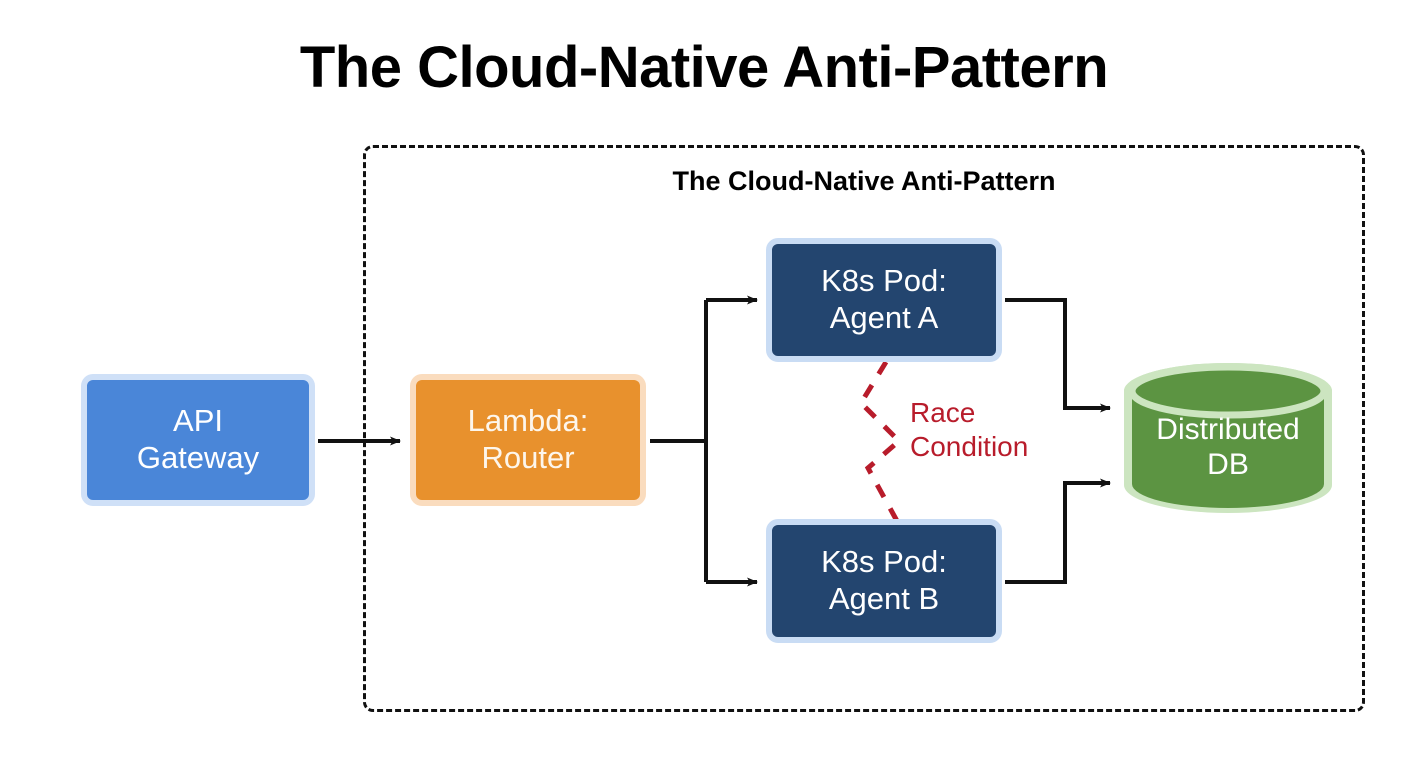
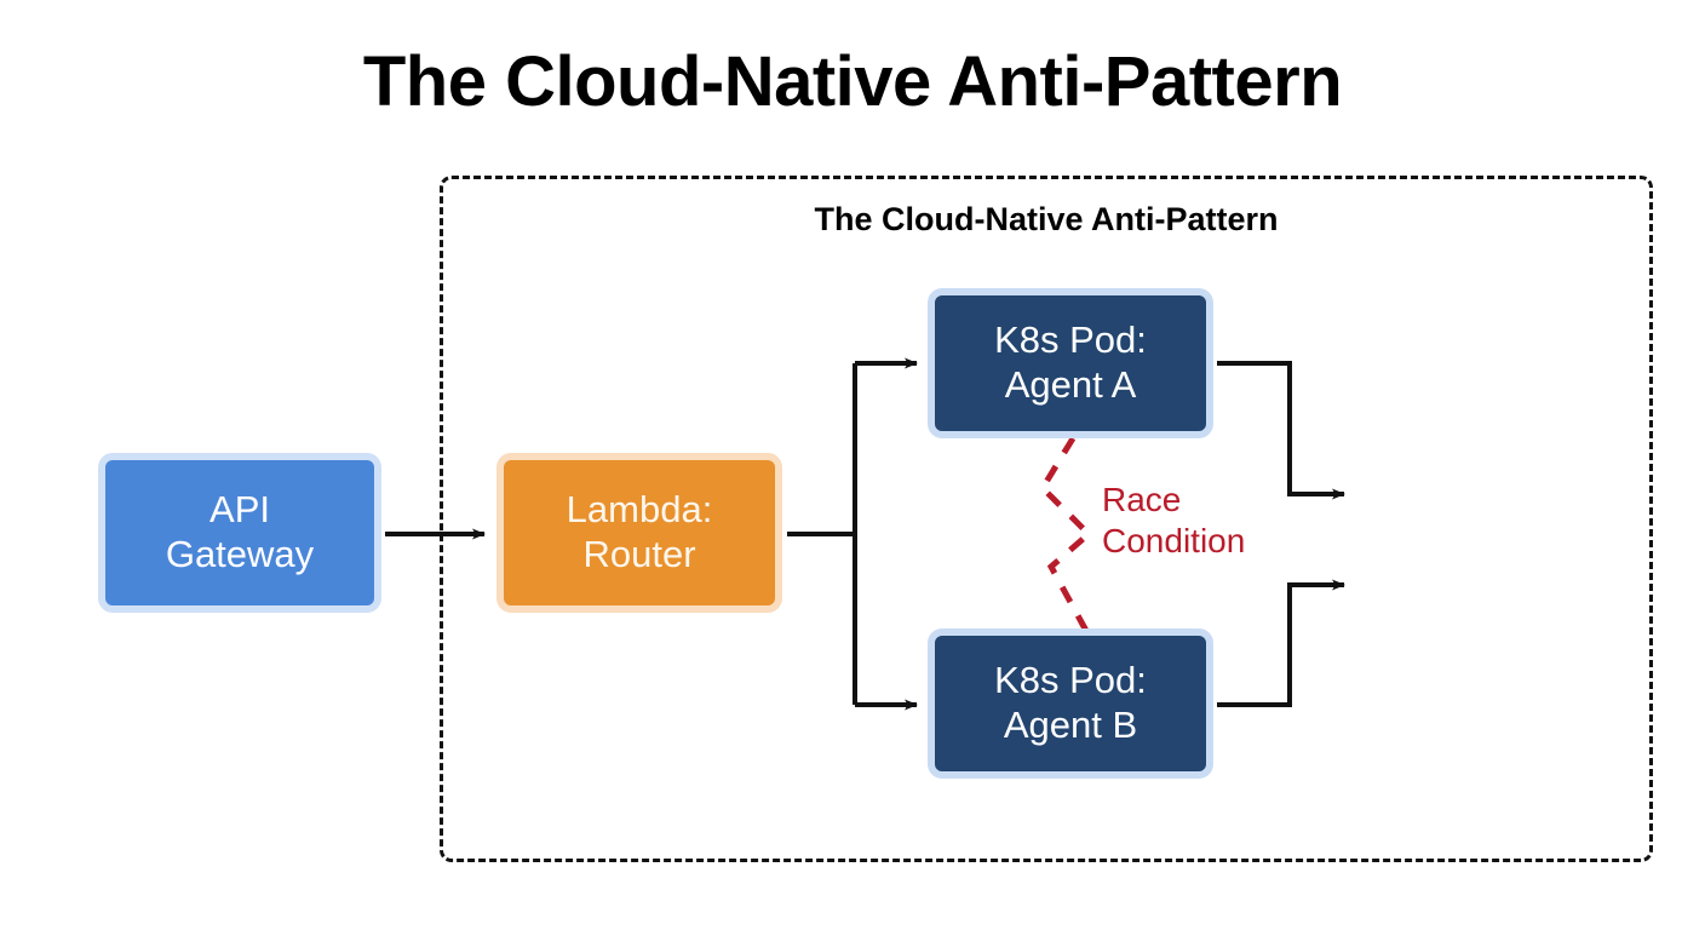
  The Cloud-Native Anti-Pattern
  The Cloud-Native Anti-Pattern
  API
  Gateway
  Lambda:
  Router
  K8s Pod:
  Agent A
  K8s Pod:
  Agent B
- Distributed
- DB
  Race
  Condition
